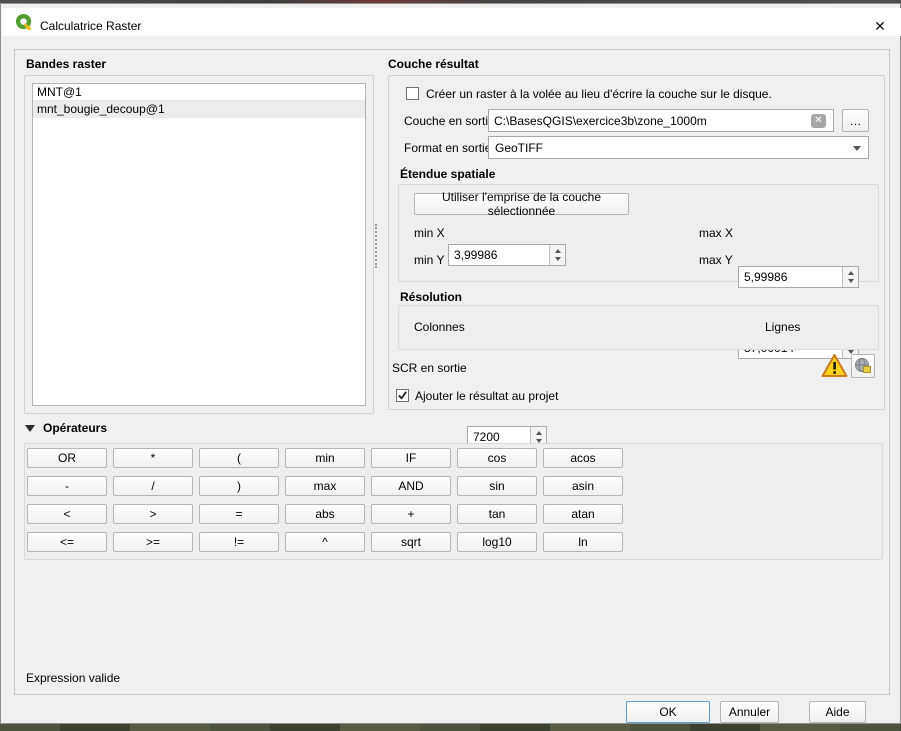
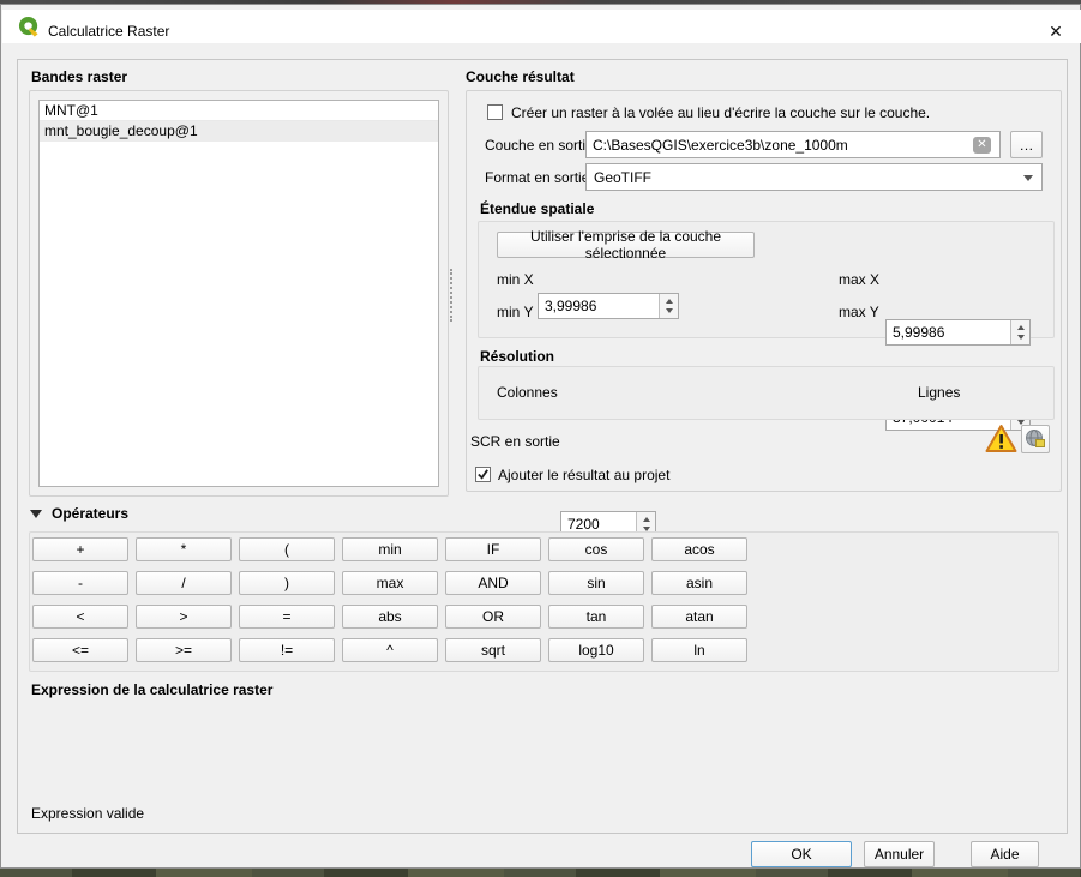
  Calculatrice Raster
  ✕
  Bandes raster
  MNT@1
  mnt_bougie_decoup@1
  Couche résultat
- Créer un raster à la volée au lieu d'écrire la couche sur le disque.
+ Créer un raster à la volée au lieu d'écrire la couche sur le couche.
  Couche en sorti
  C:\BasesQGIS\exercice3b\zone_1000m
  ✕
  …
  Format en sorti
  GeoTIFF
  Étendue spatiale
  Utiliser l'emprise de la couche sélectionnée
  min X
  3,99986
  max X
  5,99986
  min Y
  max Y
  Résolution
  Colonnes
  7200
  Lignes
  SCR en sortie
  Ajouter le résultat au projet
  Opérateurs
- OR
+ +
  *
  (
  min
  IF
  cos
  acos
  -
  /
  )
  max
  AND
  sin
  asin
  <
  >
  =
  abs
- +
+ OR
  tan
  atan
  <=
  >=
  !=
  ^
  sqrt
  log10
  ln
+ Expression de la calculatrice raster
  Expression valide
  OK
  Annuler
  Aide
